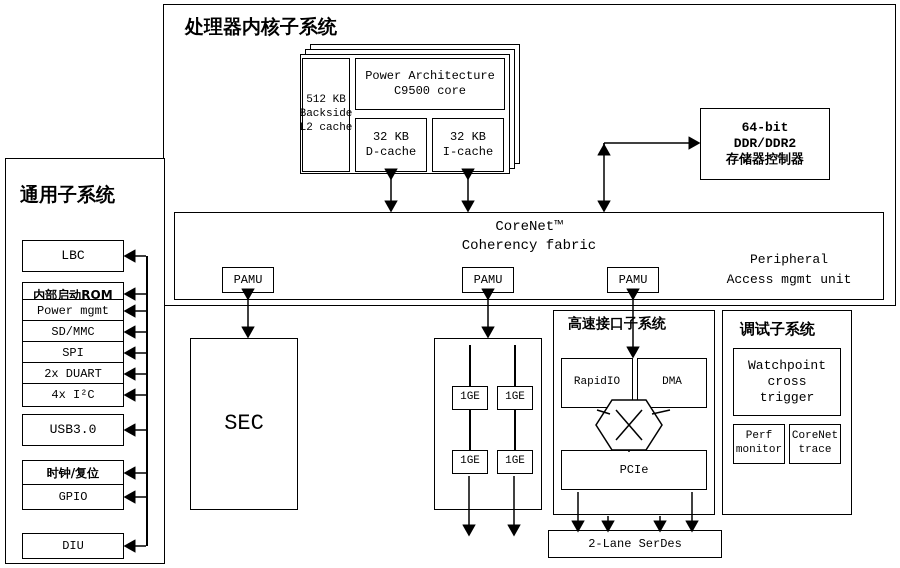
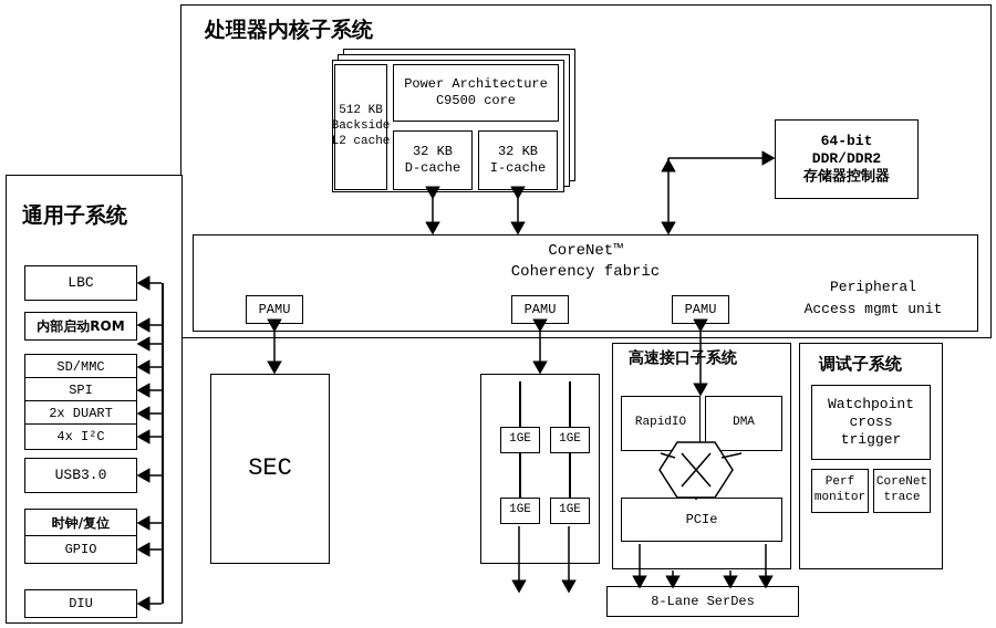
  处理器内核子系统
  512 KB Backside L2 cache
  Power Architecture
  C9500 core
  32 KB
  D-cache
  32 KB
  I-cache
  64-bit
  DDR/DDR2
  存储器控制器
  CoreNet™
  Coherency fabric
  Peripheral
  Access mgmt unit
  PAMU
  PAMU
  PAMU
  通用子系统
  LBC
  内部启动ROM
- Power mgmt
  SD/MMC
  SPI
  2x DUART
  4x I²C
  USB3.0
  时钟/复位
  GPIO
  DIU
  SEC
  1GE
  1GE
  1GE
  1GE
  高速接口子系统
  RapidIO
  DMA
  PCIe
- 2-Lane SerDes
+ 8-Lane SerDes
  调试子系统
  Watchpoint
  cross
  trigger
  Perf
  monitor
  CoreNet
  trace
